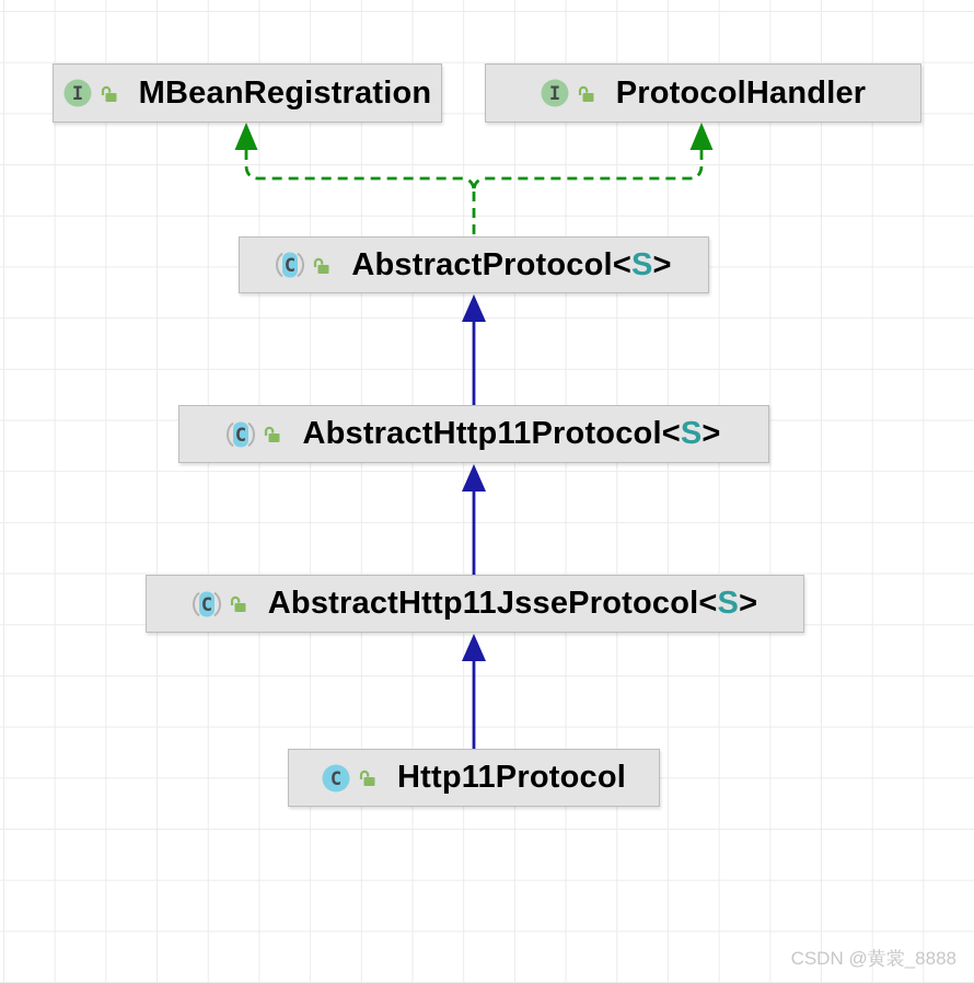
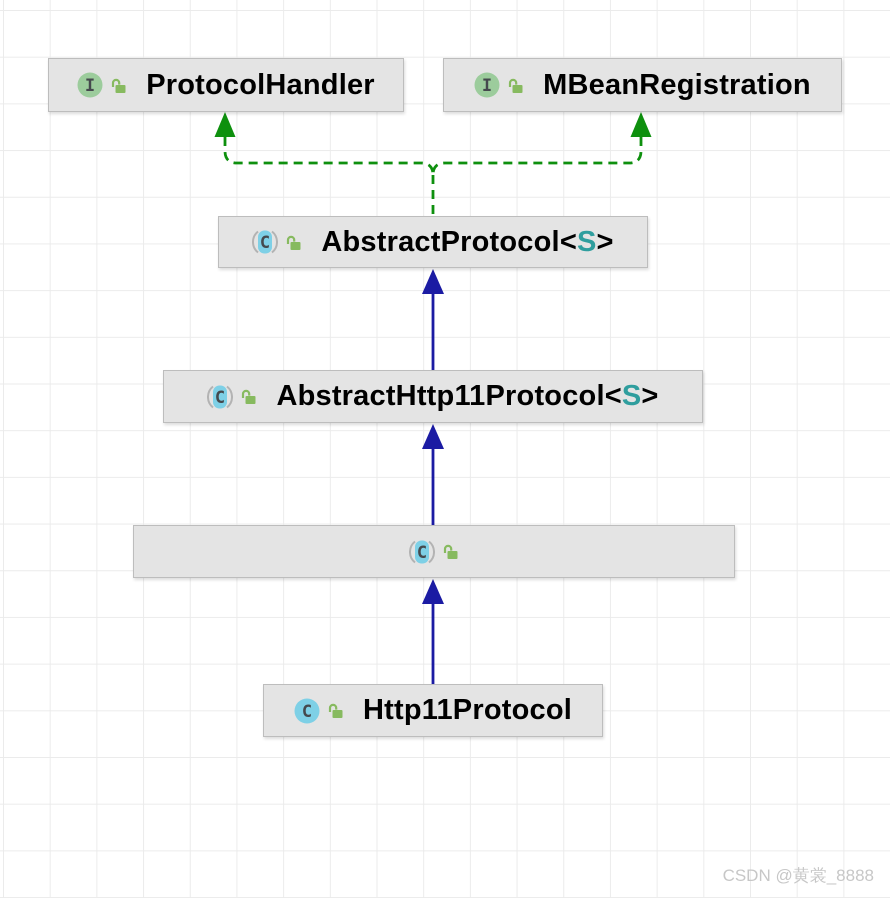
  I
- MBeanRegistration
+ ProtocolHandler
  I
- ProtocolHandler
+ MBeanRegistration
  C
  AbstractProtocol<S>
  C
  AbstractHttp11Protocol<S>
  C
- AbstractHttp11JsseProtocol<S>
  C
  Http11Protocol
  CSDN @黄裳_8888
